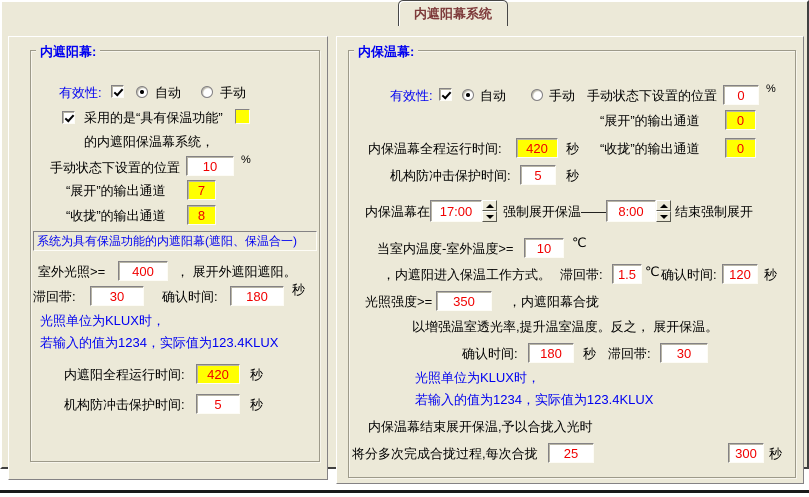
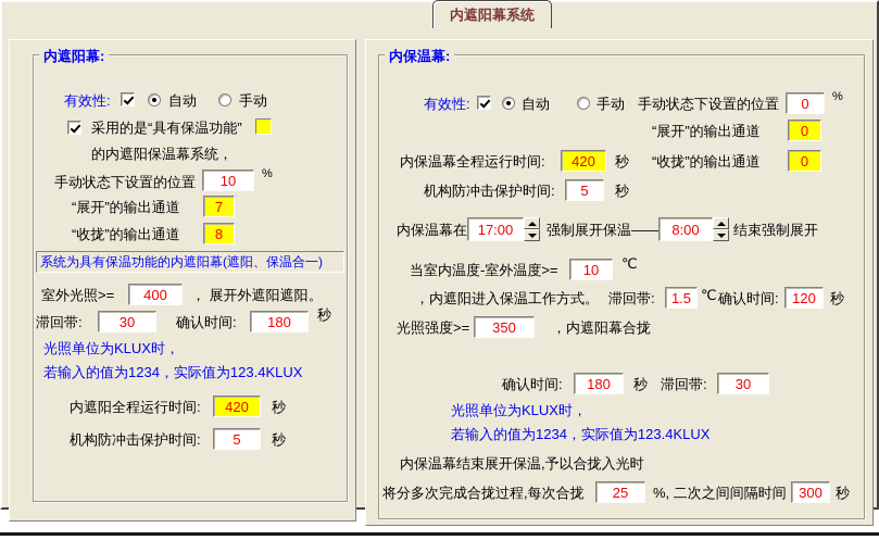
  内遮阳幕系统
  内遮阳幕:
  有效性:
  自动
  手动
  采用的是“具有保温功能”
  的内遮阳保温幕系统，
  手动状态下设置的位置
  10
  %
  “展开”的输出通道
  7
  “收拢”的输出通道
  8
  系统为具有保温功能的内遮阳幕(遮阳、保温合一)
  室外光照>=
  400
  ， 展开外遮阳遮阳。
  滞回带:
  30
  确认时间:
  180
  秒
  光照单位为KLUX时，
  若输入的值为1234，实际值为123.4KLUX
  内遮阳全程运行时间:
  420
  秒
  机构防冲击保护时间:
  5
  秒
  内保温幕:
  有效性:
  自动
  手动
  手动状态下设置的位置
  0
  %
  “展开”的输出通道
  0
  内保温幕全程运行时间:
  420
  秒
  “收拢”的输出通道
  0
  机构防冲击保护时间:
  5
  秒
  内保温幕在
  17:00
  强制展开保温——
  8:00
  结束强制展开
  当室内温度-室外温度>=
  10
  ℃
  ，内遮阳进入保温工作方式。
  滞回带:
  1.5
  ℃
  确认时间:
  120
  秒
  光照强度>=
  350
  ，内遮阳幕合拢
- 以增强温室透光率,提升温室温度。反之， 展开保温。
  确认时间:
  180
  秒
  滞回带:
  30
  光照单位为KLUX时，
  若输入的值为1234，实际值为123.4KLUX
  内保温幕结束展开保温,予以合拢入光时
  将分多次完成合拢过程,每次合拢
  25
+ %, 二次之间间隔时间
  300
  秒
